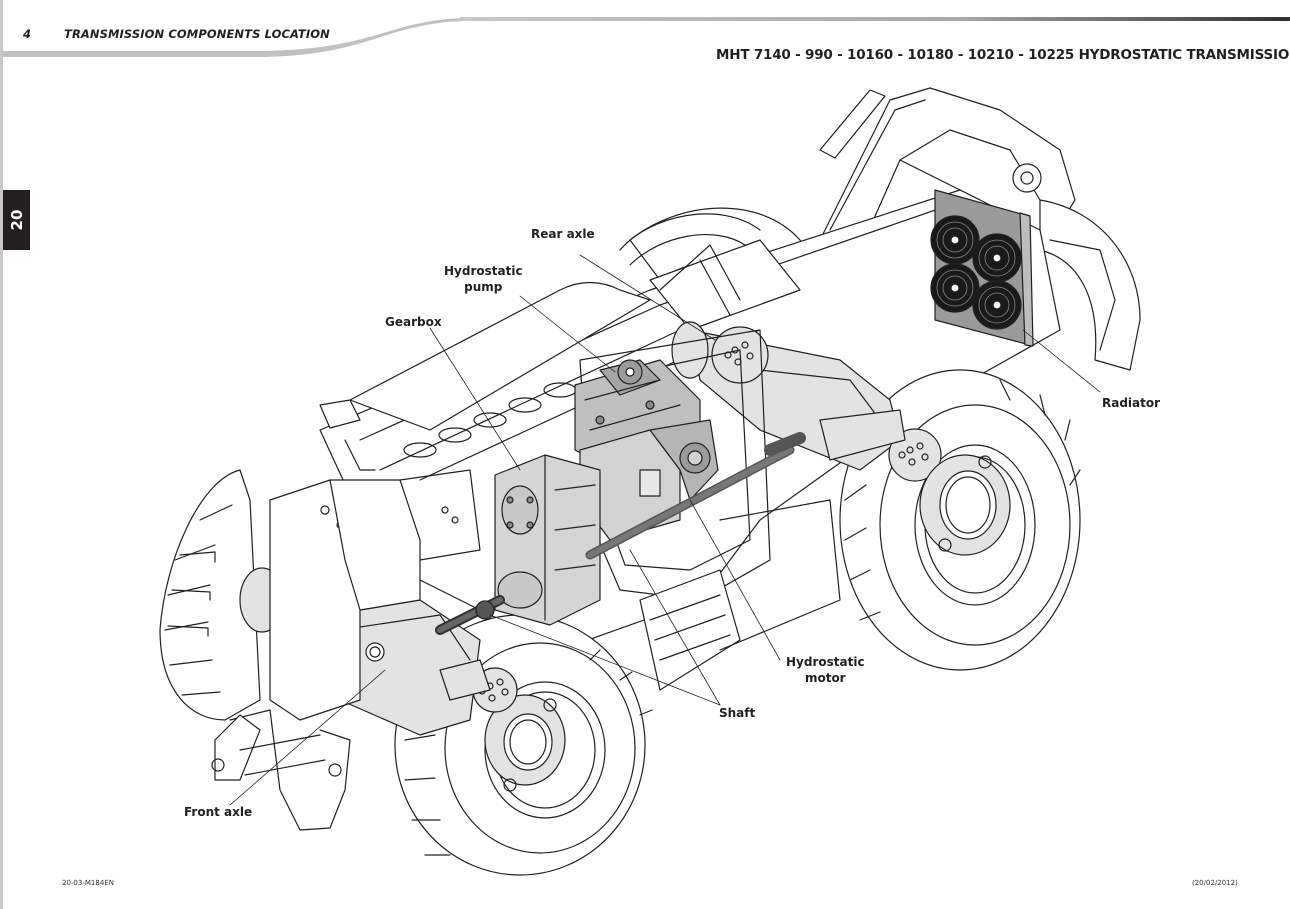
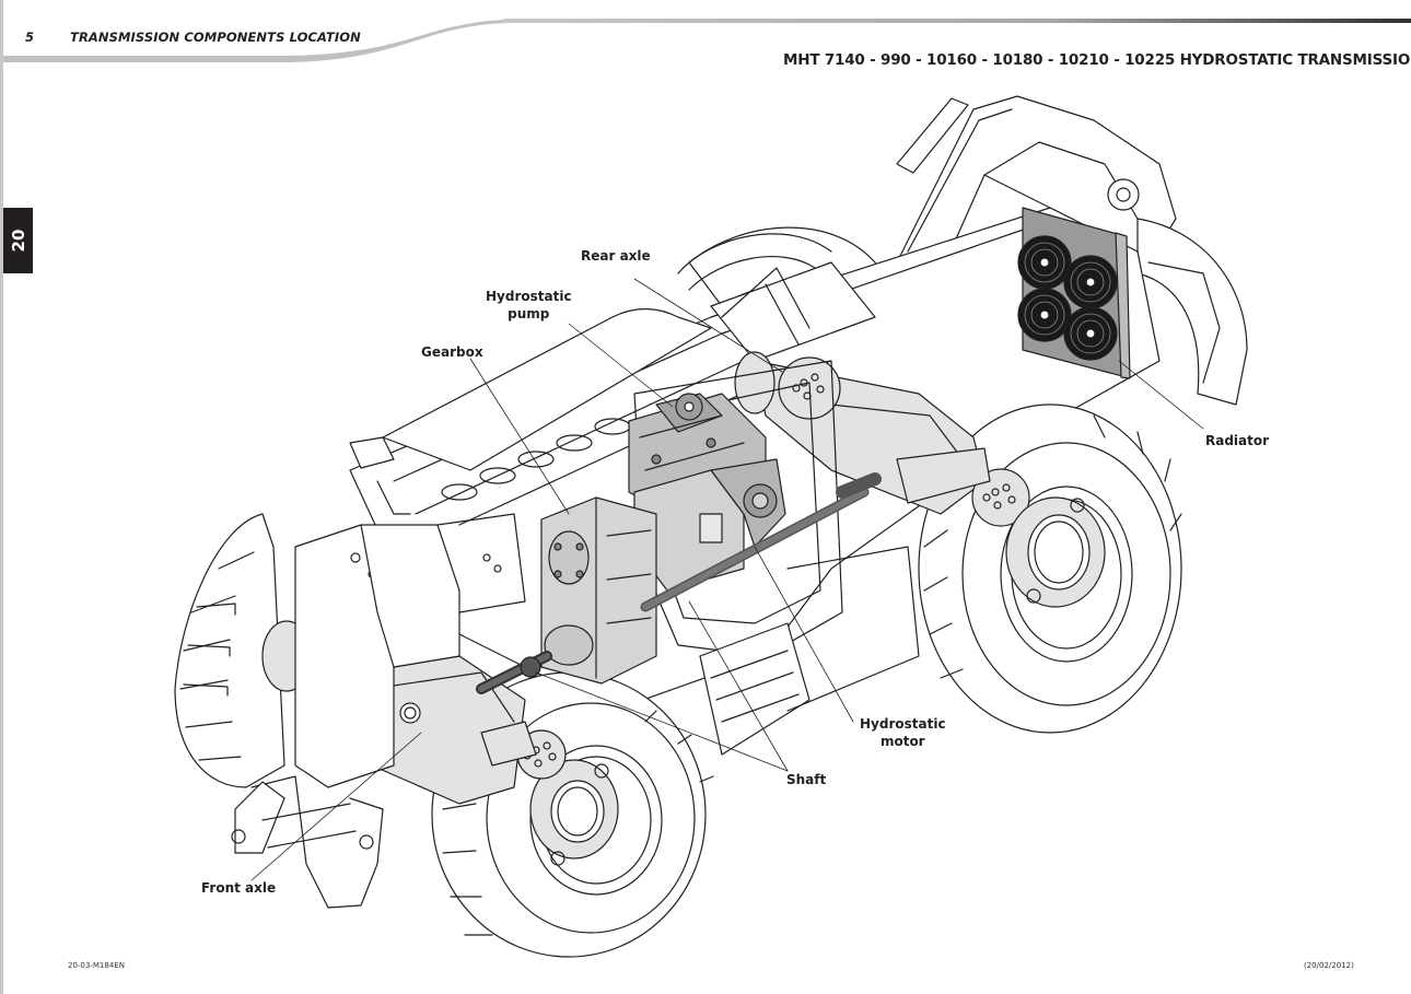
- 4
+ 5
  TRANSMISSION COMPONENTS LOCATION
  MHT 7140 - 990 - 10160 - 10180 - 10210 - 10225 HYDROSTATIC TRANSMISSIO
  Rear axle
  Hydrostatic
  pump
  Gearbox
  Radiator
  Hydrostatic
  motor
  Shaft
  Front axle
  20-03-M184EN
  (20/02/2012)
